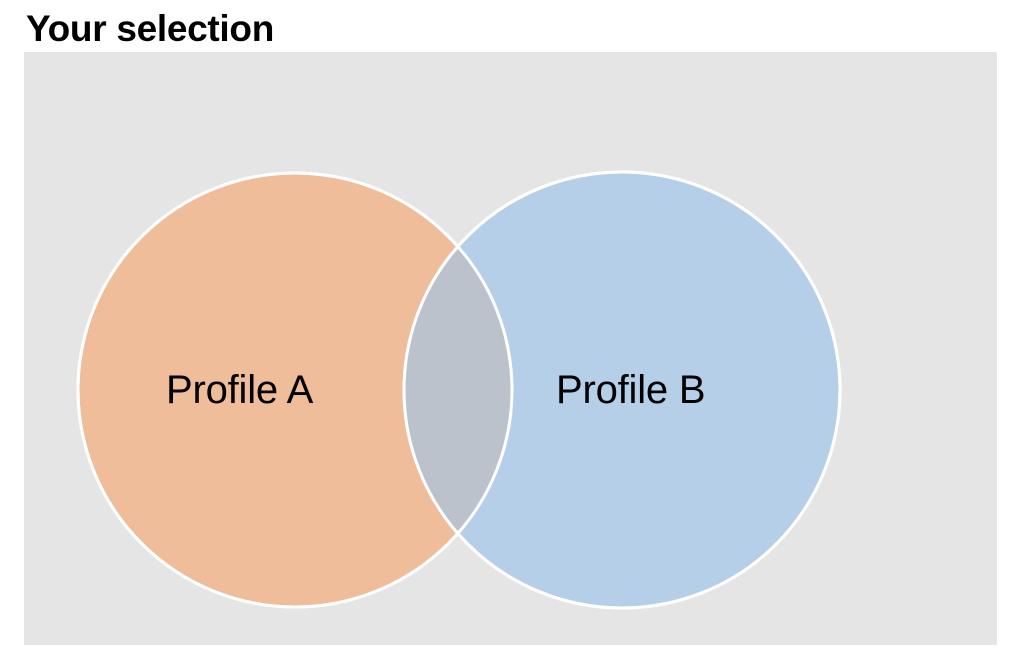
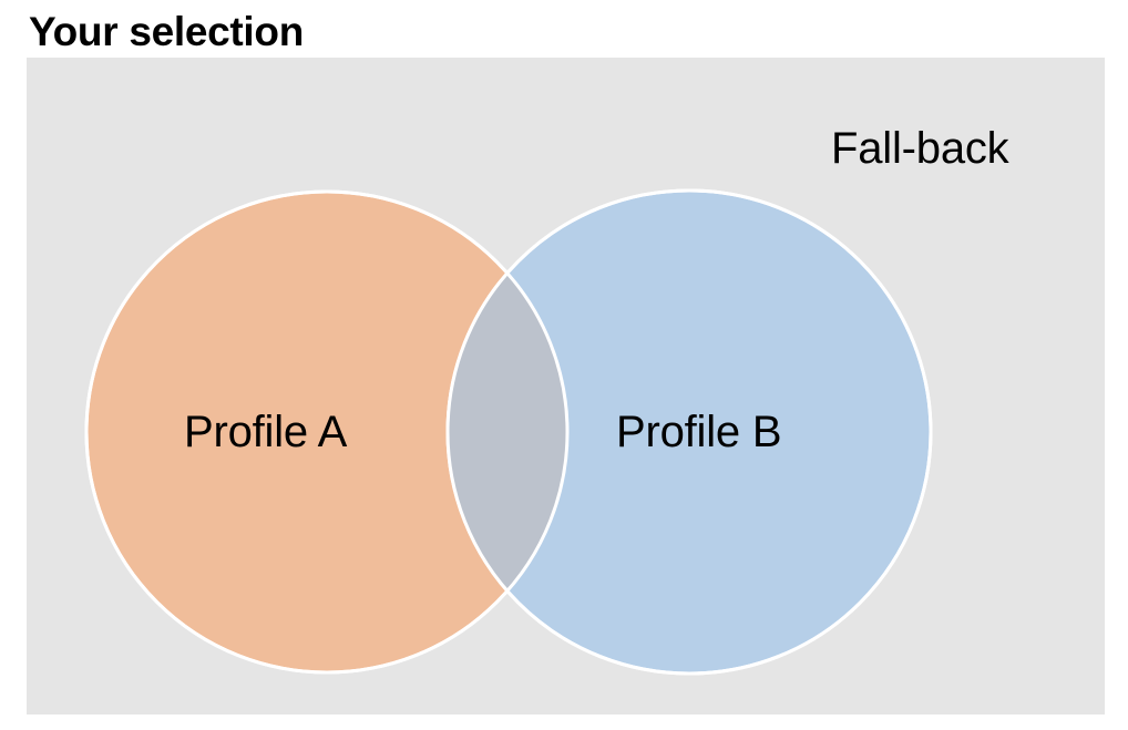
  Your selection
+ Fall-back
  Profile A
  Profile B
